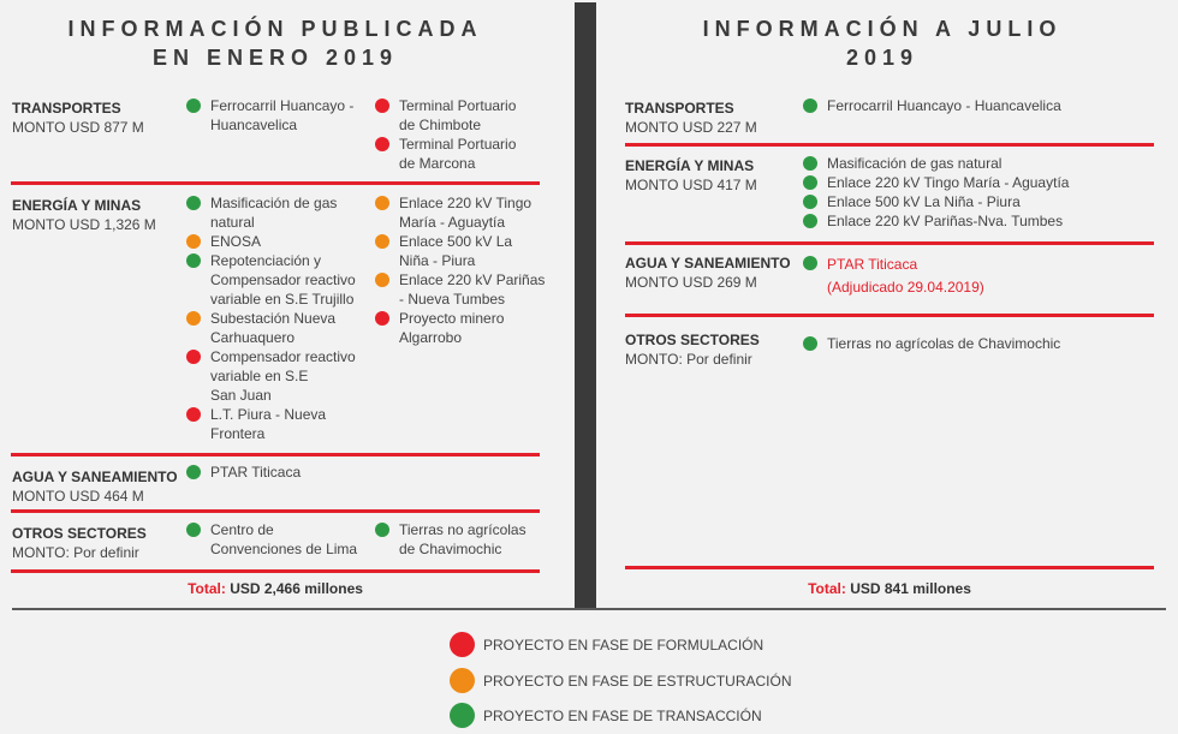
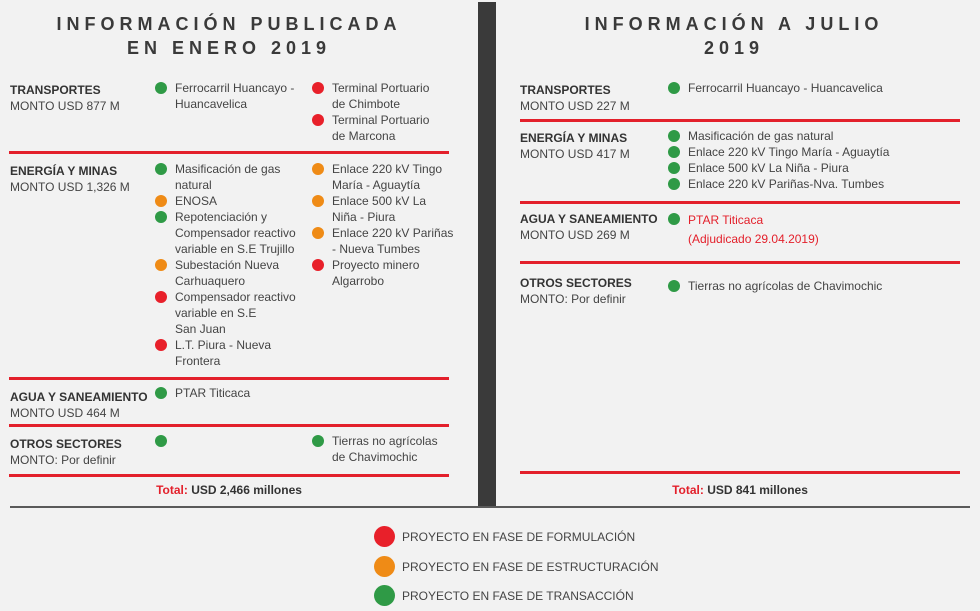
  INFORMACIÓN PUBLICADA
  EN ENERO 2019
  TRANSPORTES
  MONTO USD 877 M
  Ferrocarril Huancayo -
  Huancavelica
  Terminal Portuario
  de Chimbote
  Terminal Portuario
  de Marcona
  ENERGÍA Y MINAS
  MONTO USD 1,326 M
  Masificación de gas
  natural
  ENOSA
  Repotenciación y
  Compensador reactivo
  variable en S.E Trujillo
  Subestación Nueva
  Carhuaquero
  Compensador reactivo
  variable en S.E
  San Juan
  L.T. Piura - Nueva
  Frontera
  Enlace 220 kV Tingo
  María - Aguaytía
  Enlace 500 kV La
  Niña - Piura
  Enlace 220 kV Pariñas
  - Nueva Tumbes
  Proyecto minero
  Algarrobo
  AGUA Y SANEAMIENTO
  MONTO USD 464 M
  PTAR Titicaca
  OTROS SECTORES
  MONTO: Por definir
- Centro de
- Convenciones de Lima
  Tierras no agrícolas
  de Chavimochic
  Total: USD 2,466 millones
  INFORMACIÓN A JULIO
  2019
  TRANSPORTES
  MONTO USD 227 M
  Ferrocarril Huancayo - Huancavelica
  ENERGÍA Y MINAS
  MONTO USD 417 M
  Masificación de gas natural
  Enlace 220 kV Tingo María - Aguaytía
  Enlace 500 kV La Niña - Piura
  Enlace 220 kV Pariñas-Nva. Tumbes
  AGUA Y SANEAMIENTO
  MONTO USD 269 M
  PTAR Titicaca
  (Adjudicado 29.04.2019)
  OTROS SECTORES
  MONTO: Por definir
  Tierras no agrícolas de Chavimochic
  Total: USD 841 millones
  PROYECTO EN FASE DE FORMULACIÓN
  PROYECTO EN FASE DE ESTRUCTURACIÓN
  PROYECTO EN FASE DE TRANSACCIÓN
